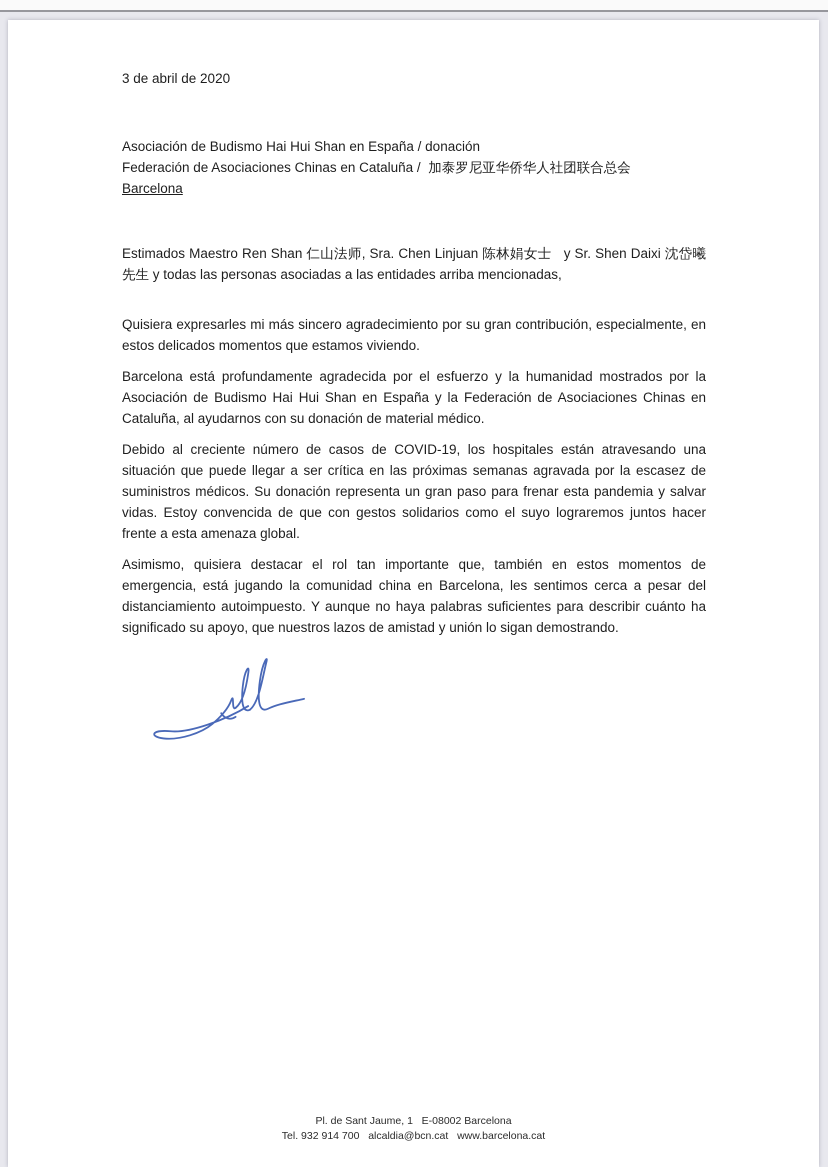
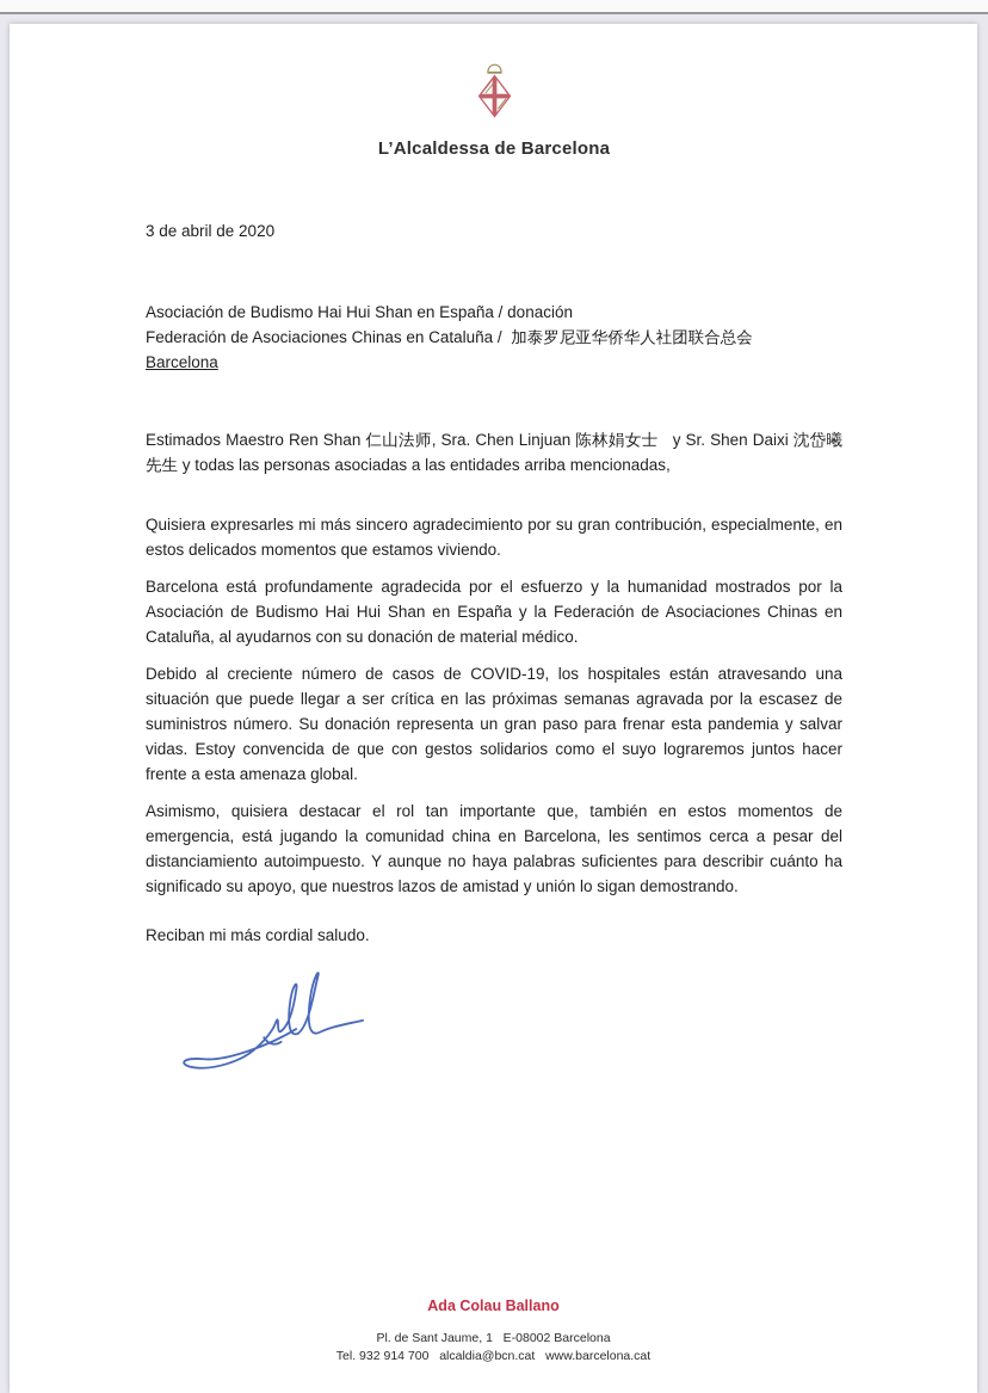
+ L’Alcaldessa de Barcelona
  3 de abril de 2020
  Asociación de Budismo Hai Hui Shan en España / donación
  Federación de Asociaciones Chinas en Cataluña / 加泰罗尼亚华侨华人社团联合总会
  Barcelona
  Estimados Maestro Ren Shan 仁山法师, Sra. Chen Linjuan 陈林娟女士 y Sr. Shen Daixi 沈岱曦先生 y todas las personas asociadas a las entidades arriba mencionadas,
  Quisiera expresarles mi más sincero agradecimiento por su gran contribución, especialmente, en estos delicados momentos que estamos viviendo.
  Barcelona está profundamente agradecida por el esfuerzo y la humanidad mostrados por la Asociación de Budismo Hai Hui Shan en España y la Federación de Asociaciones Chinas en Cataluña, al ayudarnos con su donación de material médico.
- Debido al creciente número de casos de COVID-19, los hospitales están atravesando una situación que puede llegar a ser crítica en las próximas semanas agravada por la escasez de suministros médicos. Su donación representa un gran paso para frenar esta pandemia y salvar vidas. Estoy convencida de que con gestos solidarios como el suyo lograremos juntos hacer frente a esta amenaza global.
+ Debido al creciente número de casos de COVID-19, los hospitales están atravesando una situación que puede llegar a ser crítica en las próximas semanas agravada por la escasez de suministros número. Su donación representa un gran paso para frenar esta pandemia y salvar vidas. Estoy convencida de que con gestos solidarios como el suyo lograremos juntos hacer frente a esta amenaza global.
  Asimismo, quisiera destacar el rol tan importante que, también en estos momentos de emergencia, está jugando la comunidad china en Barcelona, les sentimos cerca a pesar del distanciamiento autoimpuesto. Y aunque no haya palabras suficientes para describir cuánto ha significado su apoyo, que nuestros lazos de amistad y unión lo sigan demostrando.
+ Reciban mi más cordial saludo.
+ Ada Colau Ballano
  Pl. de Sant Jaume, 1 E-08002 Barcelona
  Tel. 932 914 700 alcaldia@bcn.cat www.barcelona.cat
